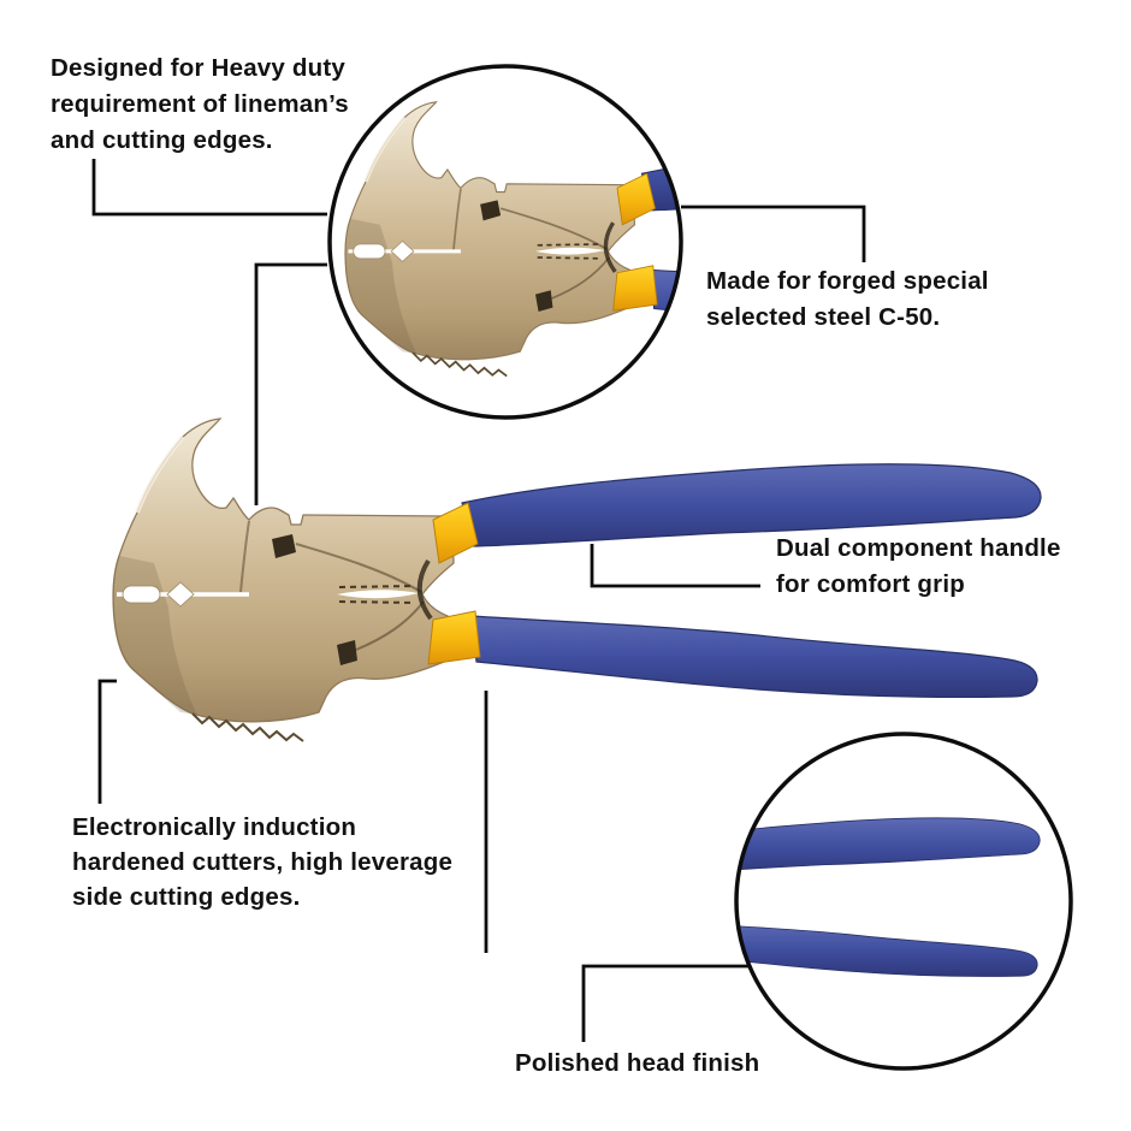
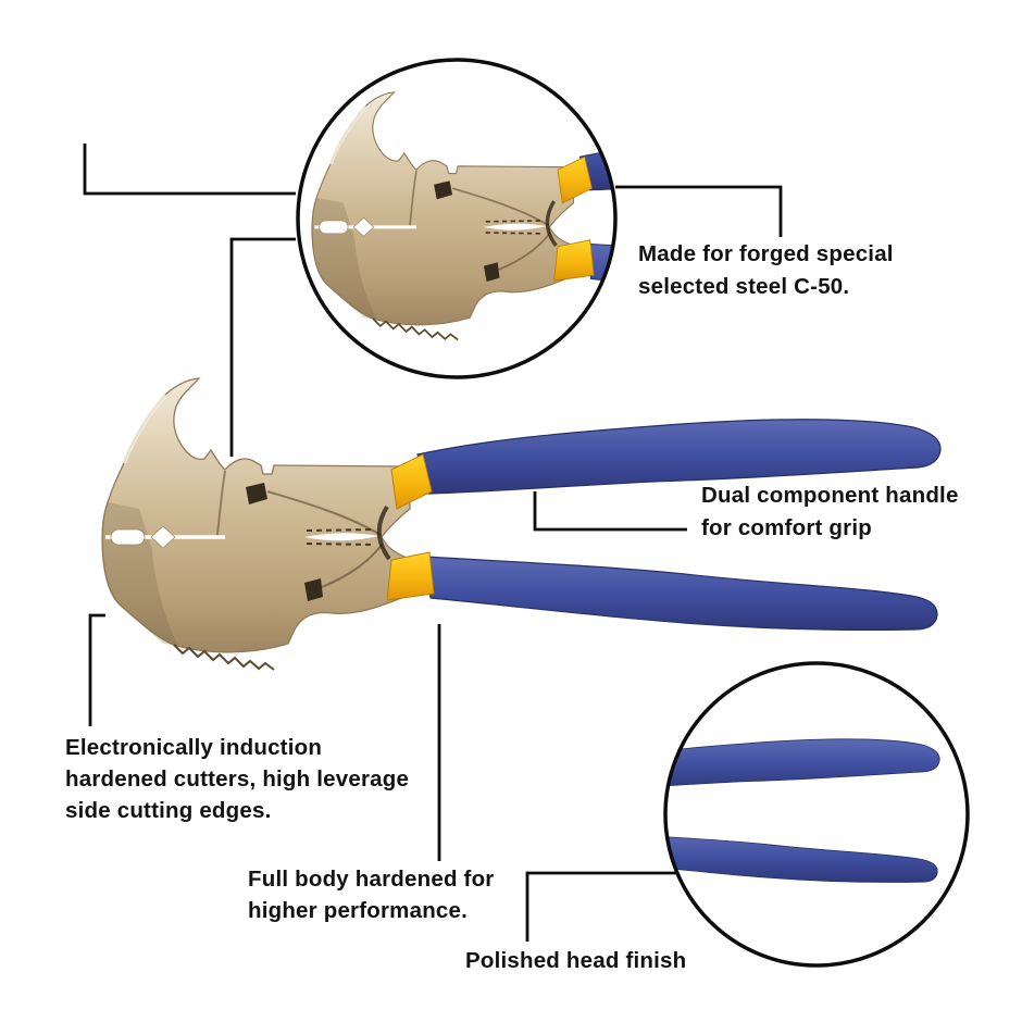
- Designed for Heavy duty
- requirement of lineman’s
- and cutting edges.
  Made for forged special
  selected steel C-50.
  Dual component handle
  for comfort grip
  Electronically induction
  hardened cutters, high leverage
  side cutting edges.
+ Full body hardened for
+ higher performance.
  Polished head finish
